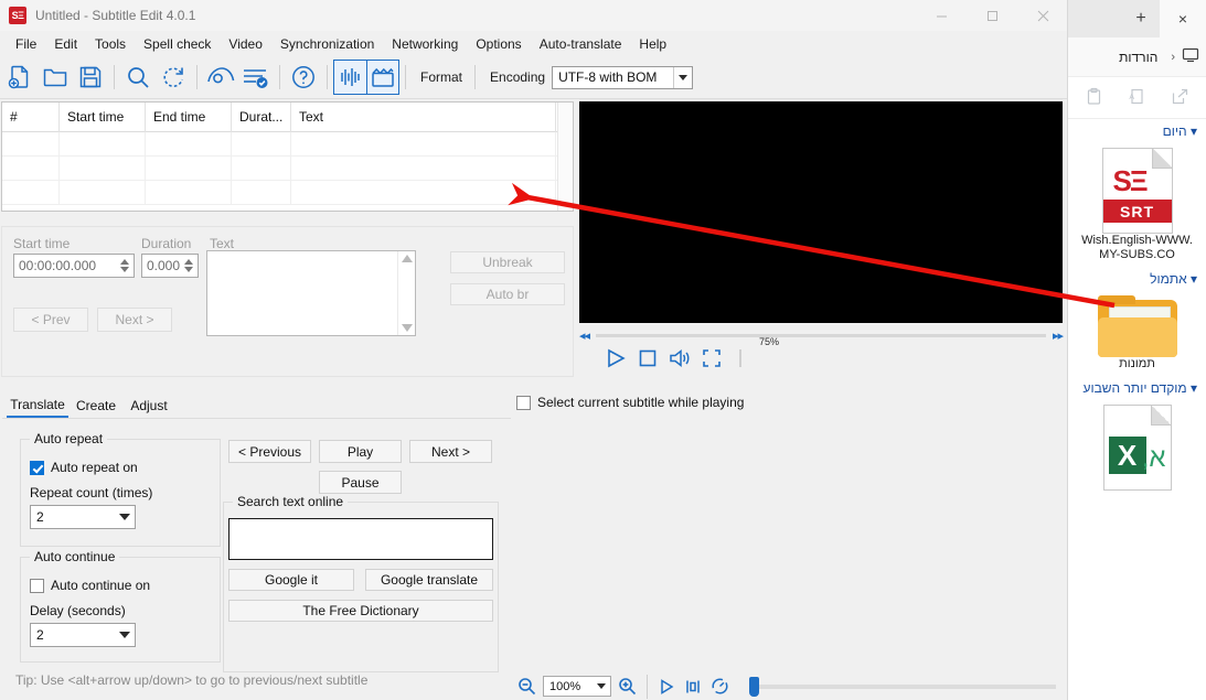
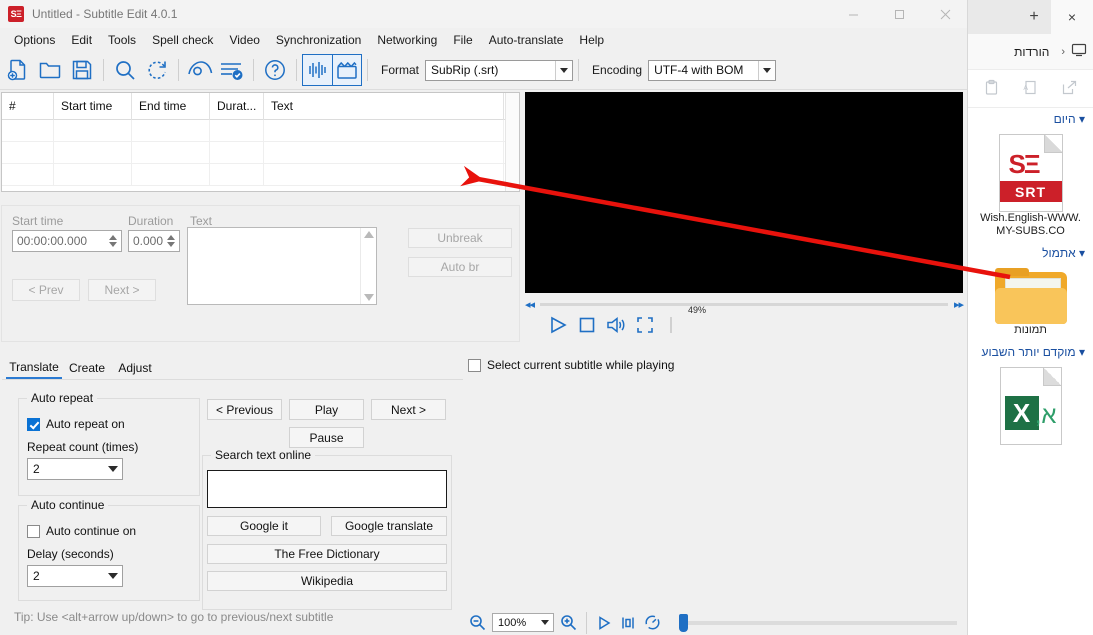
  SΞ
  Untitled - Subtitle Edit 4.0.1
- File
+ Options
  Edit
  Tools
  Spell check
  Video
  Synchronization
  Networking
- Options
+ File
  Auto-translate
  Help
  Format
+ SubRip (.srt)
  Encoding
- UTF-8 with BOM
+ UTF-4 with BOM
  #
  Start time
  End time
  Durat...
  Text
  Start time
  00:00:00.000
  Duration
  0.000
  Text
  < Prev
  Next >
  Unbreak
  Auto br
  Translate
  Create
  Adjust
  Auto repeat
  Auto repeat on
  Repeat count (times)
  2
  Auto continue
  Auto continue on
  Delay (seconds)
  2
  < Previous
  Play
  Next >
  Pause
  Search text online
  Google it
  Google translate
  The Free Dictionary
+ Wikipedia
  Tip: Use <alt+arrow up/down> to go to previous/next subtitle
  ◂◂
  ▸▸
- 75%
+ 49%
  Select current subtitle while playing
  100%
  ×
  +
  ‹
  הורדות
  ▾ היום
  SΞ
  SRT
  Wish.English-WWW.MY-SUBS.CO
  ▾ אתמול
  תמונות
  ▾ מוקדם יותר השבוע
  X
  א,
